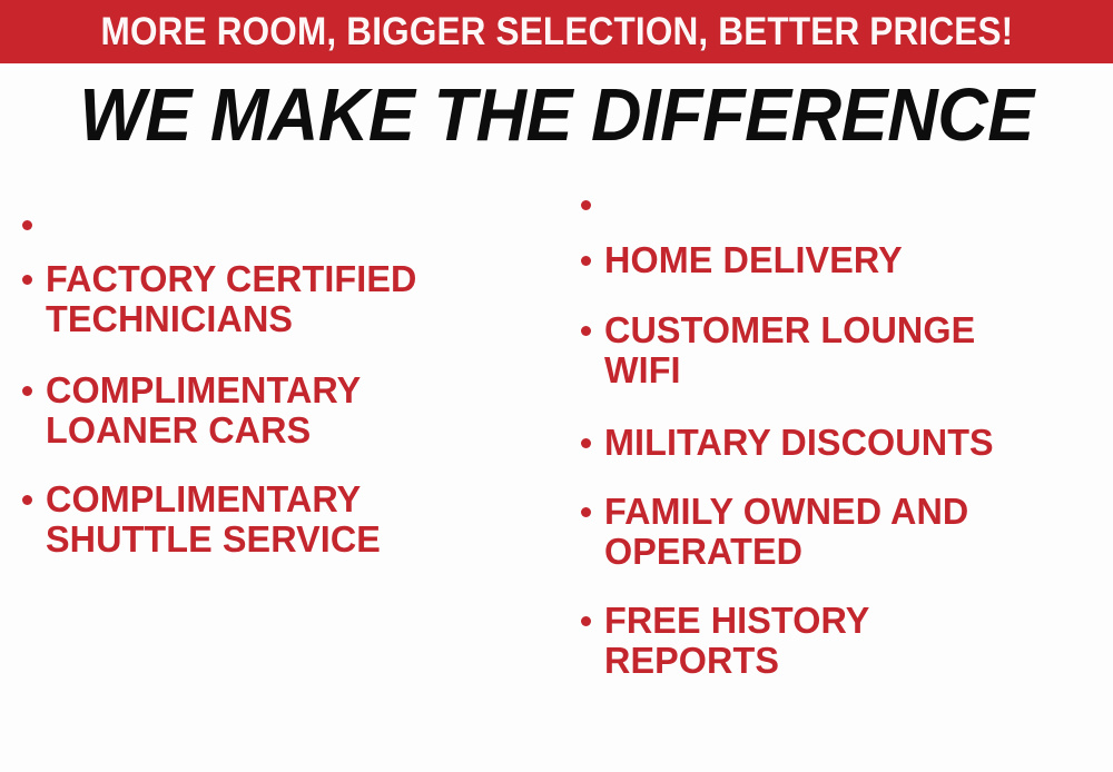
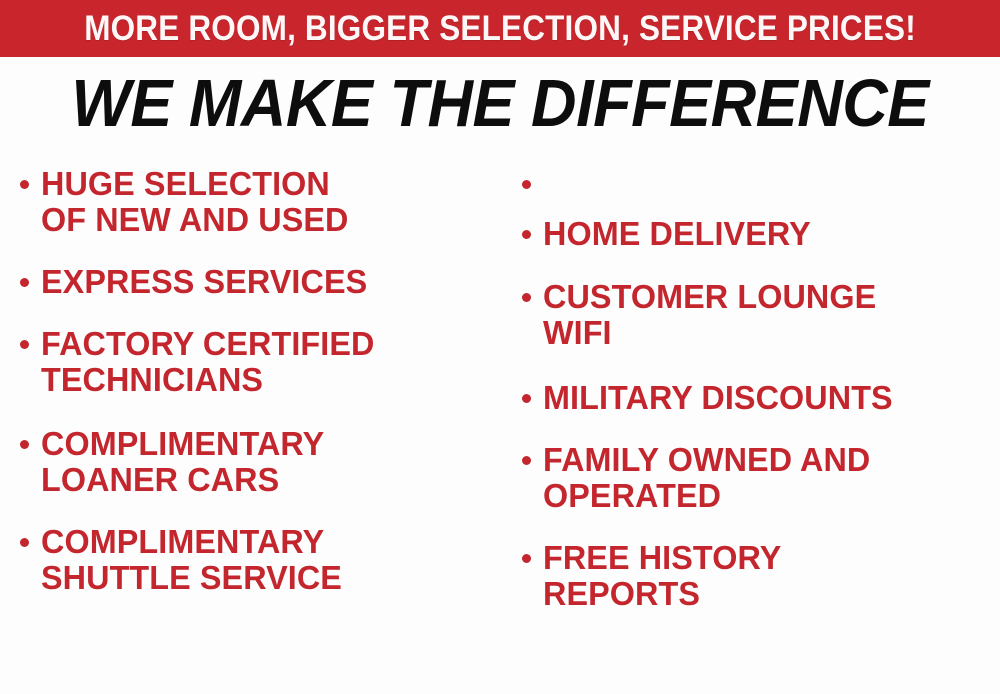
- MORE ROOM, BIGGER SELECTION, BETTER PRICES!
+ MORE ROOM, BIGGER SELECTION, SERVICE PRICES!
  WE MAKE THE DIFFERENCE
+ HUGE SELECTION
+ OF NEW AND USED
+ EXPRESS SERVICES
  FACTORY CERTIFIED
  TECHNICIANS
  COMPLIMENTARY
  LOANER CARS
  COMPLIMENTARY
  SHUTTLE SERVICE
  HOME DELIVERY
  CUSTOMER LOUNGE
  WIFI
  MILITARY DISCOUNTS
  FAMILY OWNED AND
  OPERATED
  FREE HISTORY
  REPORTS
